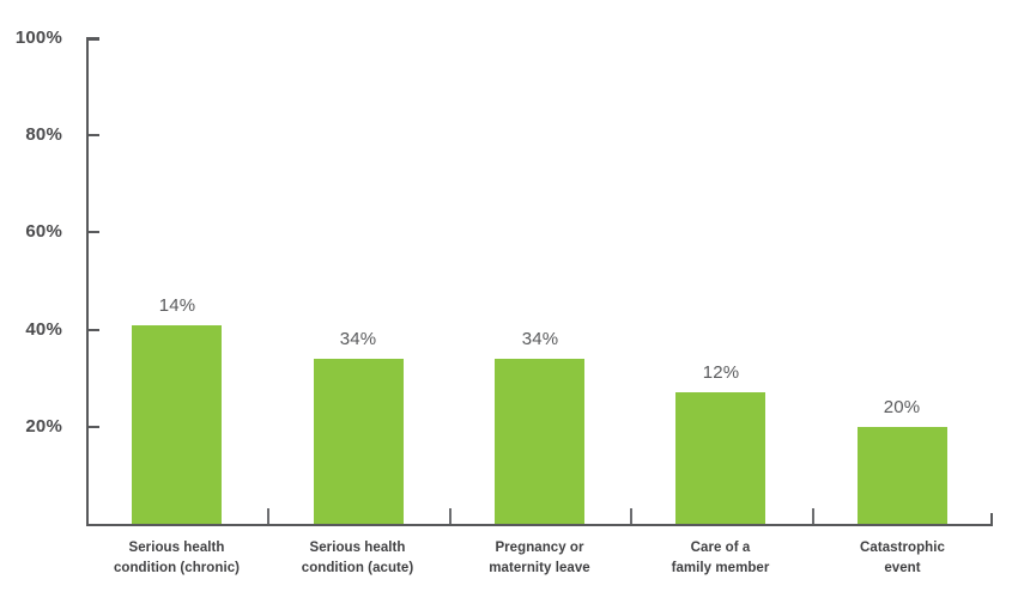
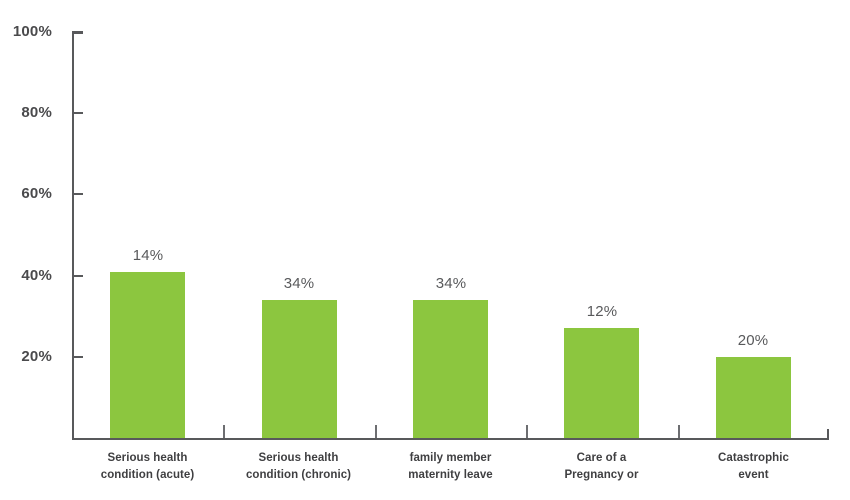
  20%
  40%
  60%
  80%
  100%
  14%
  Serious health
- condition (chronic)
+ condition (acute)
  34%
  Serious health
- condition (acute)
+ condition (chronic)
  34%
- Pregnancy or
+ family member
  maternity leave
  12%
  Care of a
- family member
+ Pregnancy or
  20%
  Catastrophic
  event
